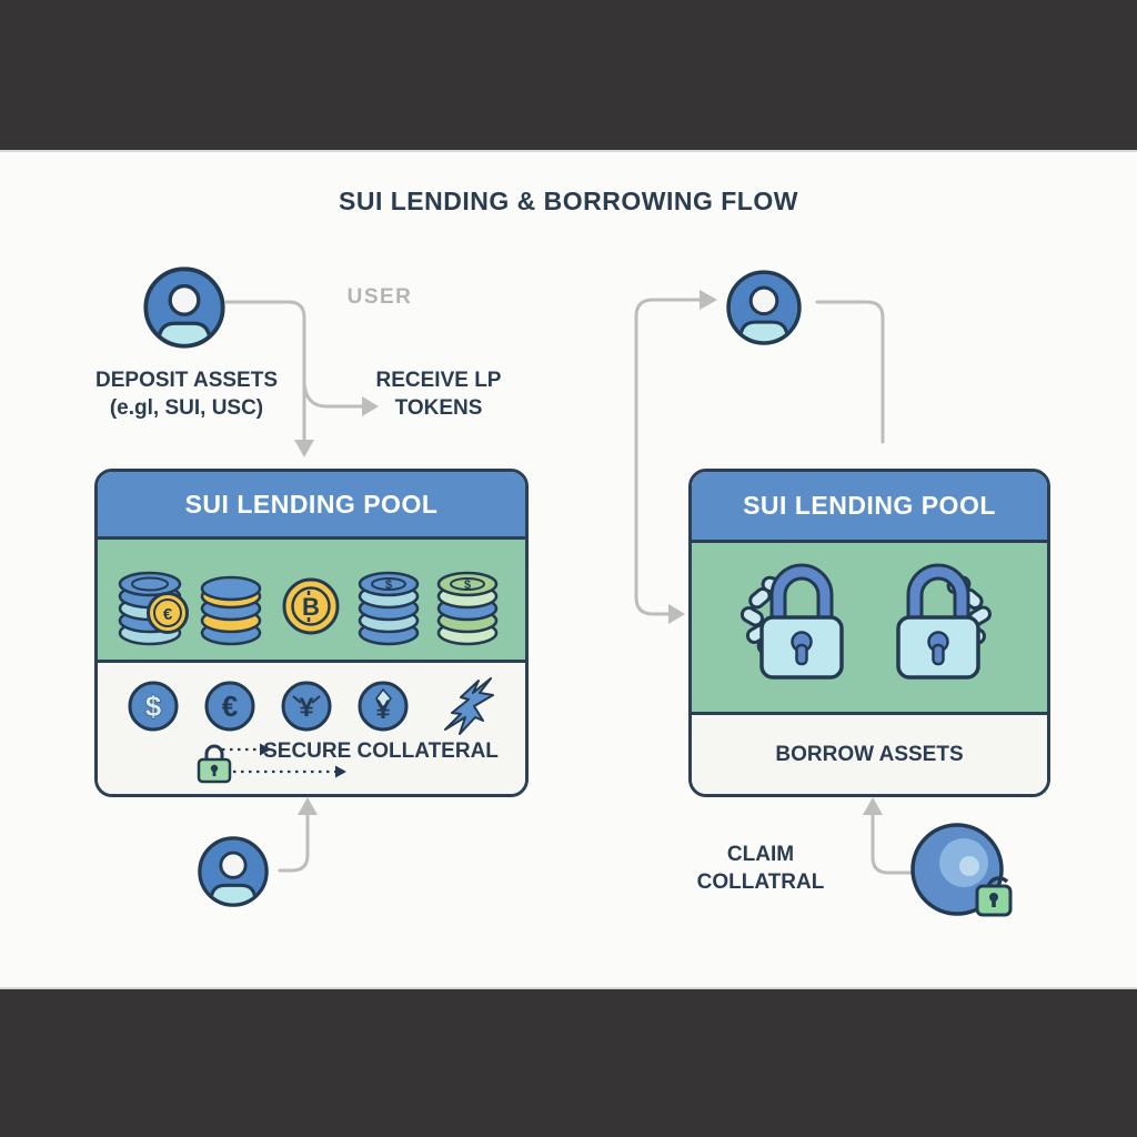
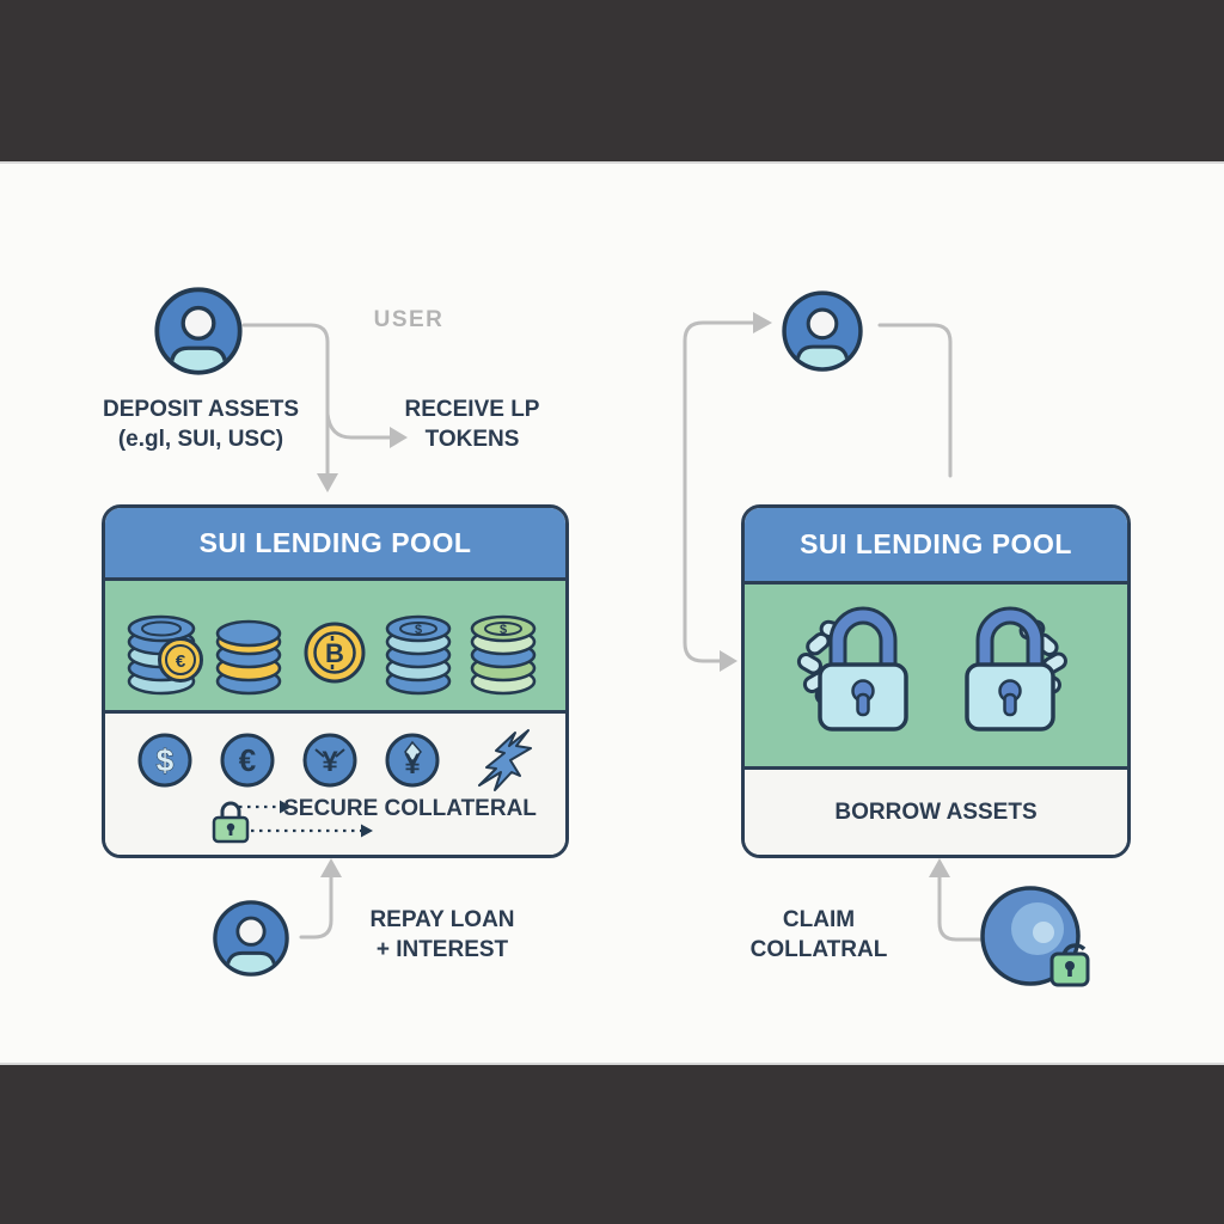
- SUI LENDING & BORROWING FLOW
  USER
  DEPOSIT ASSETS
  (e.gl, SUI, USC)
  RECEIVE LP
  TOKENS
  SUI LENDING POOL
  €
  B
  $
  $
  $
  €
  ¥
  ¥
  SECURE COLLATERAL
  SUI LENDING POOL
  BORROW ASSETS
+ REPAY LOAN
+ + INTEREST
  CLAIM
  COLLATRAL
